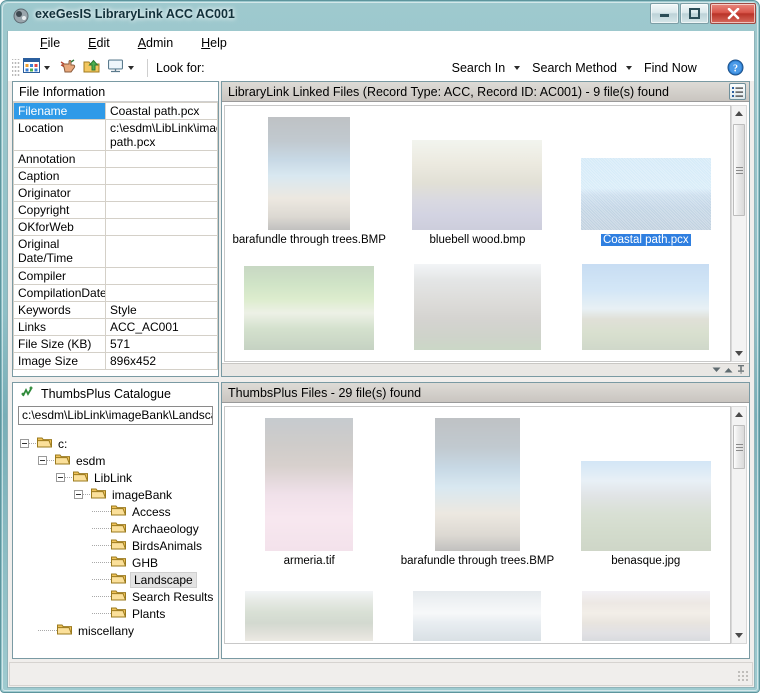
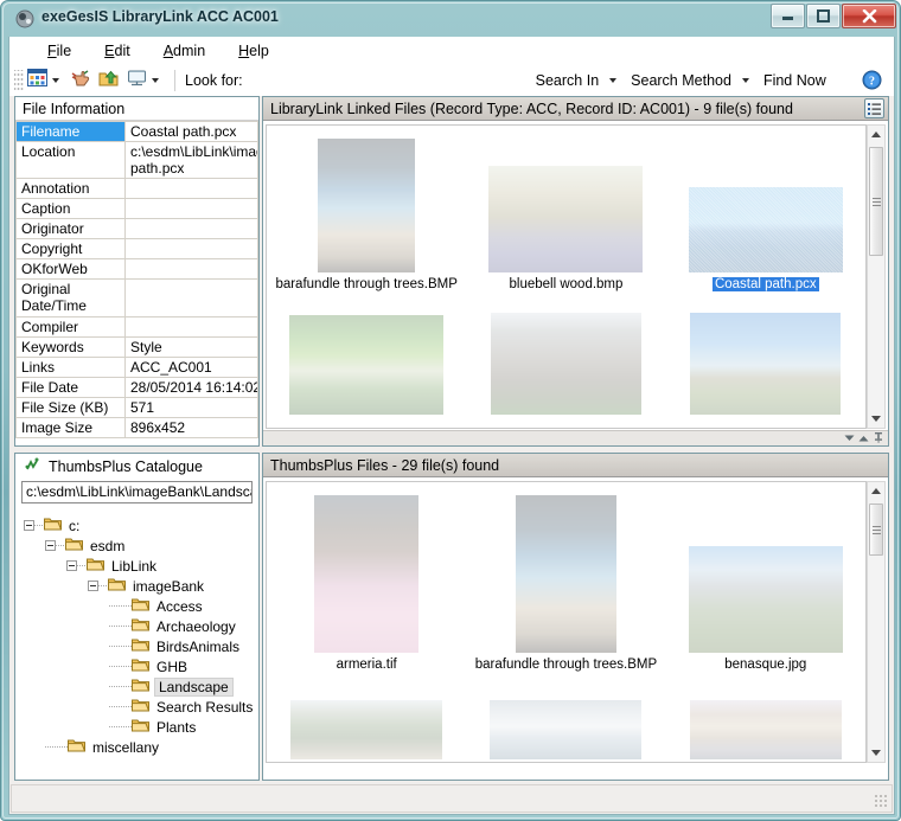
  exeGesIS LibraryLink ACC AC001
  File
  Edit
  Admin
  Help
  Look for:
  Search In
  Search Method
  Find Now
  ?
  File Information
  Filename	Coastal path.pcx
  Location	c:\esdm\LibLink\imapath.pcx
  Annotation
  Caption
  Originator
  Copyright
  OKforWeb
  Original Date/Time
  Compiler
- CompilationDate
  Keywords	Style
  Links	ACC_AC001
+ File Date	28/05/2014 16:14:02
  File Size (KB)	571
  Image Size	896x452
  LibraryLink Linked Files (Record Type: ACC, Record ID: AC001) - 9 file(s) found
  barafundle through trees.BMP
  bluebell wood.bmp
  Coastal path.pcx
  ThumbsPlus Catalogue
  c:\esdm\LibLink\imageBank\Landsc
  c:
  esdm
  LibLink
  imageBank
  Access
  Archaeology
  BirdsAnimals
  GHB
  Landscape
  Search Results
  Plants
  miscellany
  ThumbsPlus Files - 29 file(s) found
  armeria.tif
  barafundle through trees.BMP
  benasque.jpg
